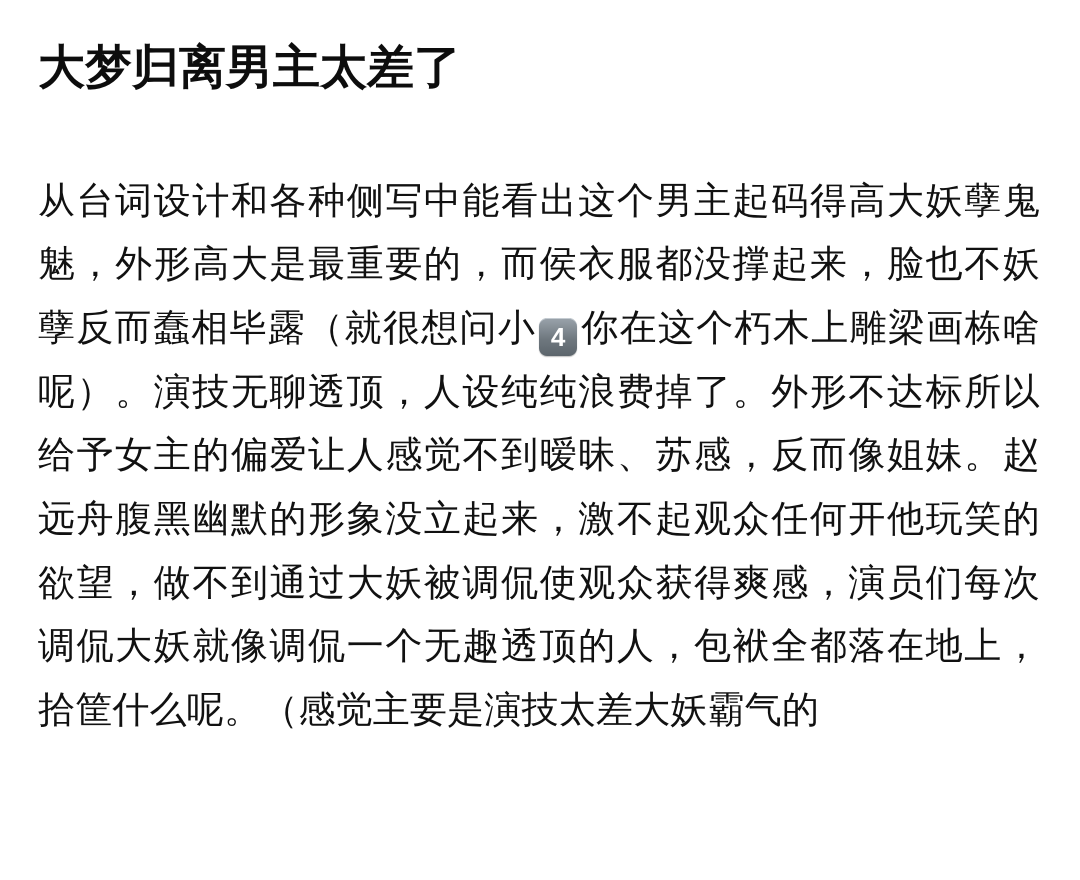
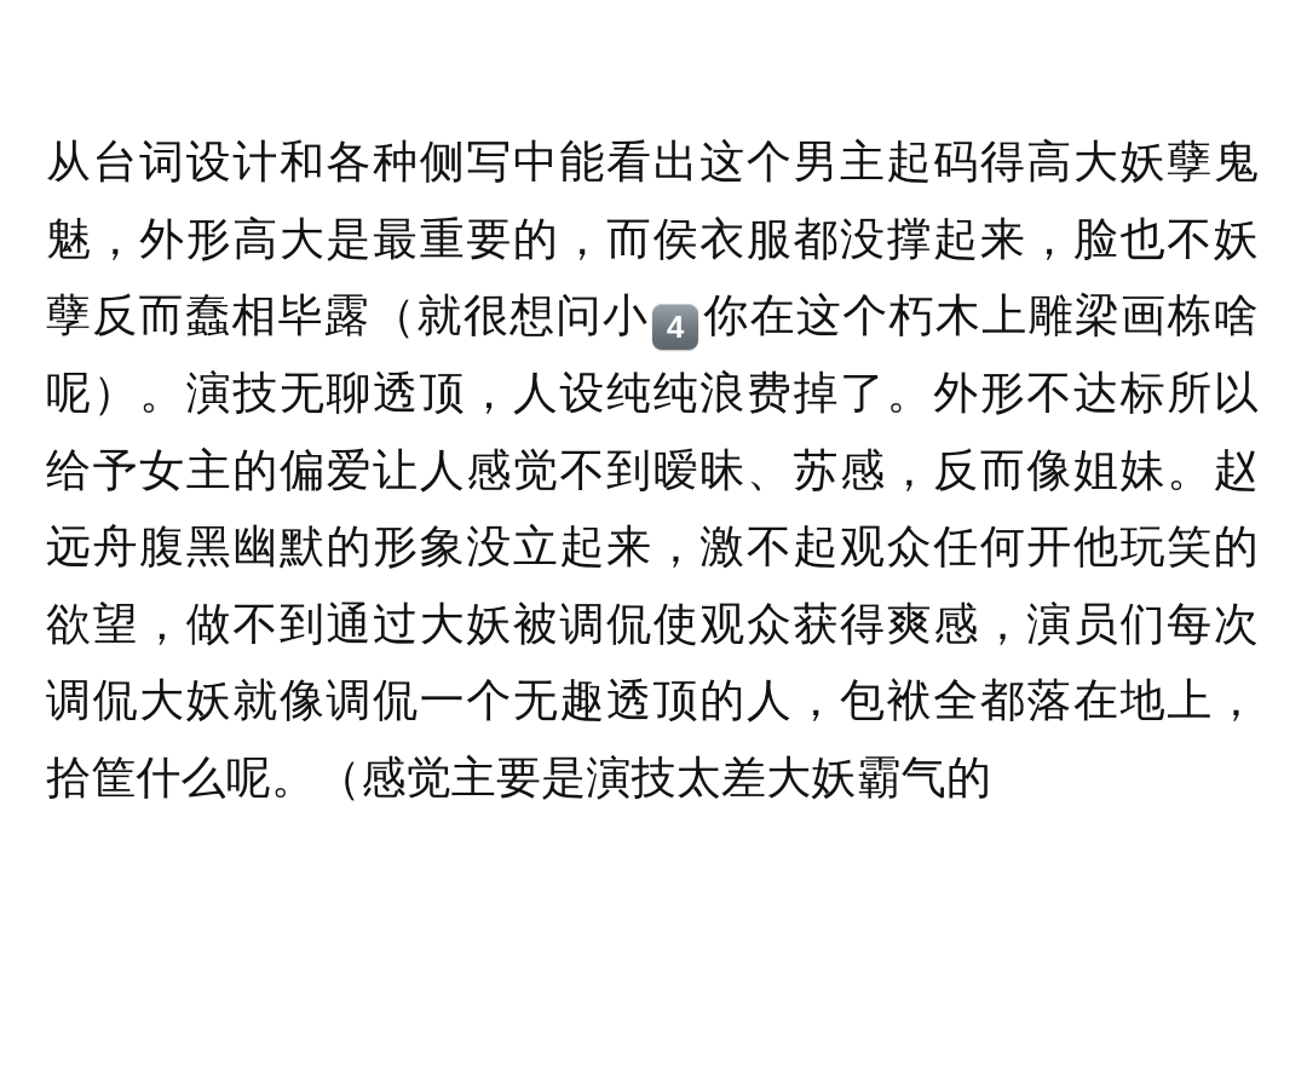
- 大梦归离男主太差了
  从台词设计和各种侧写中能看出这个男主起码得高大妖孽鬼魅，外形高大是最重要的，而侯衣服都没撑起来，脸也不妖孽反而蠢相毕露（就很想问小 4 你在这个朽木上雕梁画栋啥呢）。演技无聊透顶，人设纯纯浪费掉了。外形不达标所以给予女主的偏爱让人感觉不到暧昧、苏感，反而像姐妹。赵远舟腹黑幽默的形象没立起来，激不起观众任何开他玩笑的欲望，做不到通过大妖被调侃使观众获得爽感，演员们每次调侃大妖就像调侃一个无趣透顶的人，包袱全都落在地上，拾筐什么呢。（感觉主要是演技太差大妖霸气的
